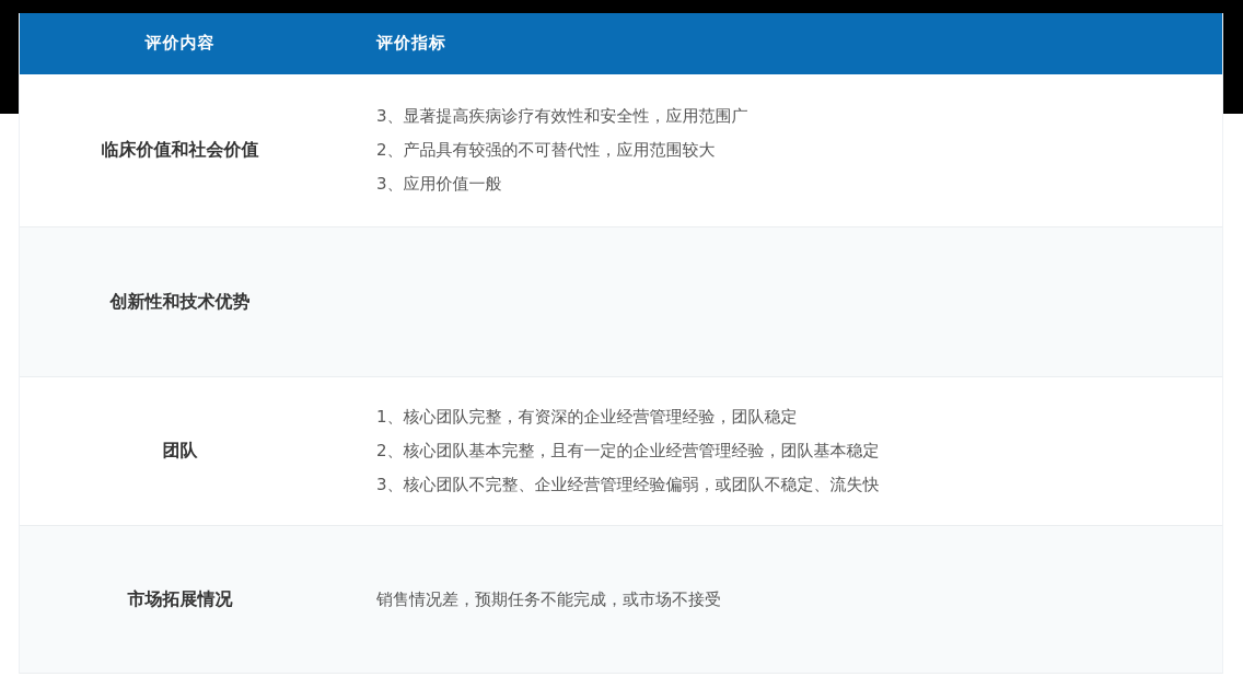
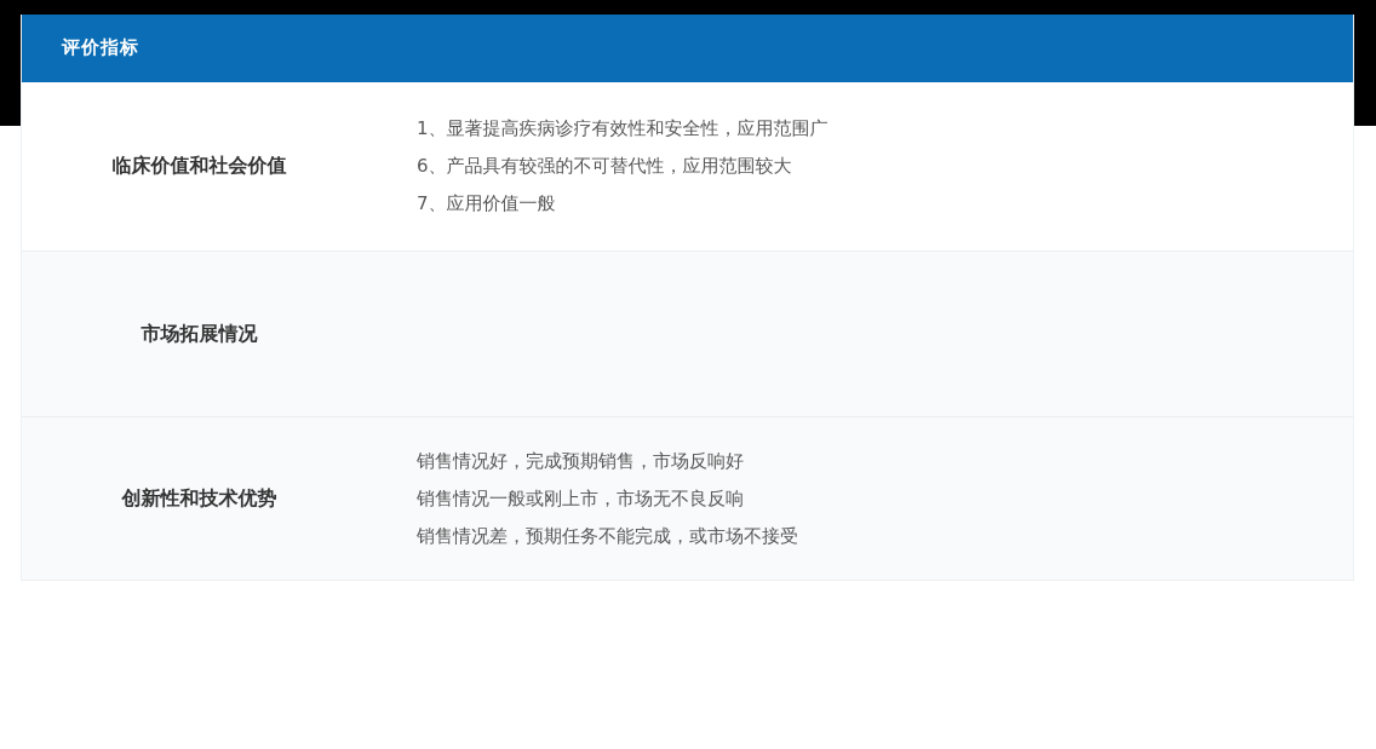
- 评价内容
  评价指标
  临床价值和社会价值
- 3、显著提高疾病诊疗有效性和安全性，应用范围广
+ 1、显著提高疾病诊疗有效性和安全性，应用范围广
- 2、产品具有较强的不可替代性，应用范围较大
+ 6、产品具有较强的不可替代性，应用范围较大
- 3、应用价值一般
+ 7、应用价值一般
- 创新性和技术优势
+ 市场拓展情况
- 团队
- 1、核心团队完整，有资深的企业经营管理经验，团队稳定
- 2、核心团队基本完整，且有一定的企业经营管理经验，团队基本稳定
- 3、核心团队不完整、企业经营管理经验偏弱，或团队不稳定、流失快
- 市场拓展情况
+ 创新性和技术优势
+ 销售情况好，完成预期销售，市场反响好
+ 销售情况一般或刚上市，市场无不良反响
  销售情况差，预期任务不能完成，或市场不接受
